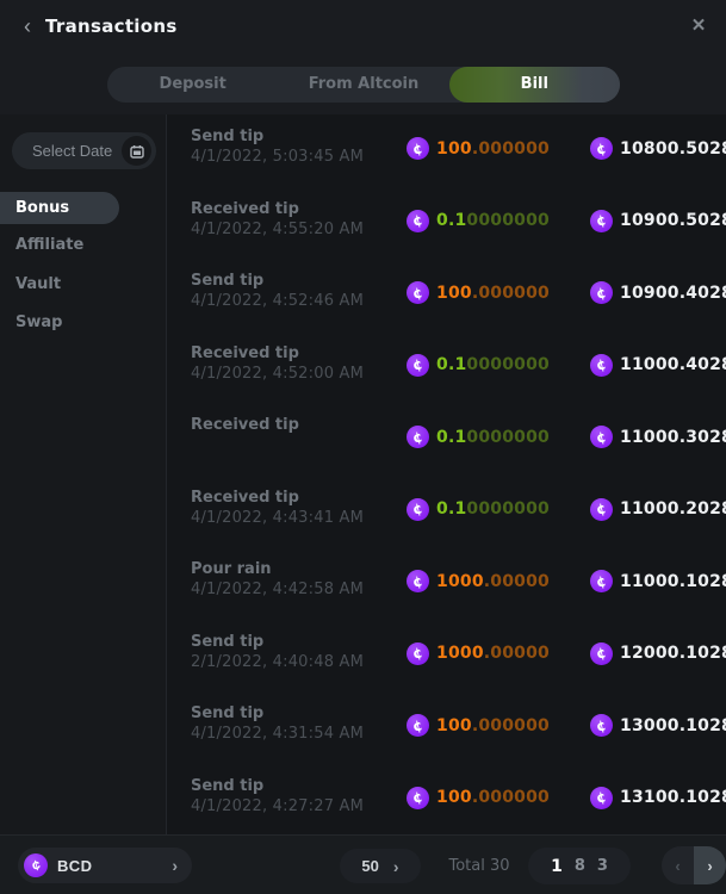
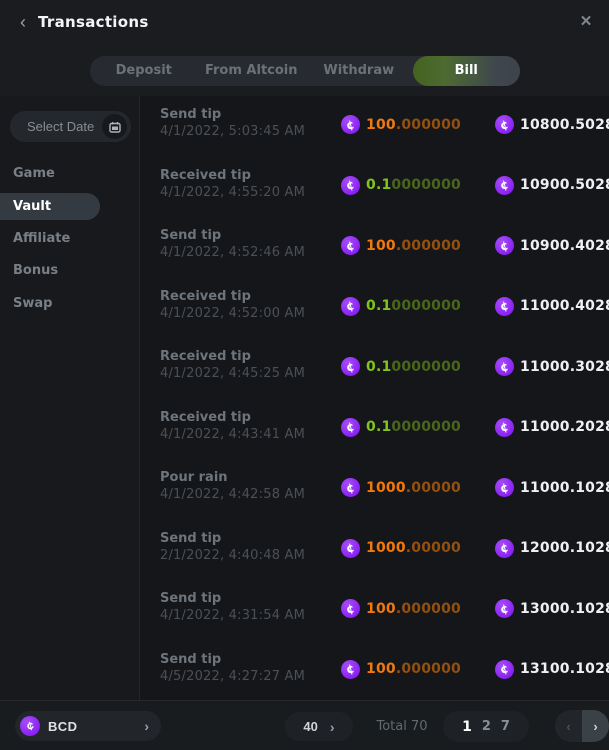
  ‹
  Transactions
  ✕
  Deposit
  From Altcoin
+ Withdraw
  Bill
  Select Date
+ Game
- Bonus
+ Vault
  Affiliate
- Vault
+ Bonus
  Swap
  Send tip
  4/1/2022, 5:03:45 AM
  100.000000
  10800.502
  Received tip
  4/1/2022, 4:55:20 AM
  0.10000000
  10900.502
  Send tip
  4/1/2022, 4:52:46 AM
  100.000000
  10900.402
  Received tip
  4/1/2022, 4:52:00 AM
  0.10000000
  11000.402
  Received tip
+ 4/1/2022, 4:45:25 AM
  0.10000000
  11000.302
  Received tip
  4/1/2022, 4:43:41 AM
  0.10000000
  11000.202
  Pour rain
  4/1/2022, 4:42:58 AM
  1000.00000
  11000.102
  Send tip
  2/1/2022, 4:40:48 AM
  1000.00000
  12000.102
  Send tip
  4/1/2022, 4:31:54 AM
  100.000000
  13000.102
  Send tip
- 4/1/2022, 4:27:27 AM
+ 4/5/2022, 4:27:27 AM
  100.000000
  13100.102
  BCD
  ›
- 50
+ 40
  ›
- Total 30
+ Total 70
  1
- 8
+ 2
- 3
+ 7
  ‹
  ›
